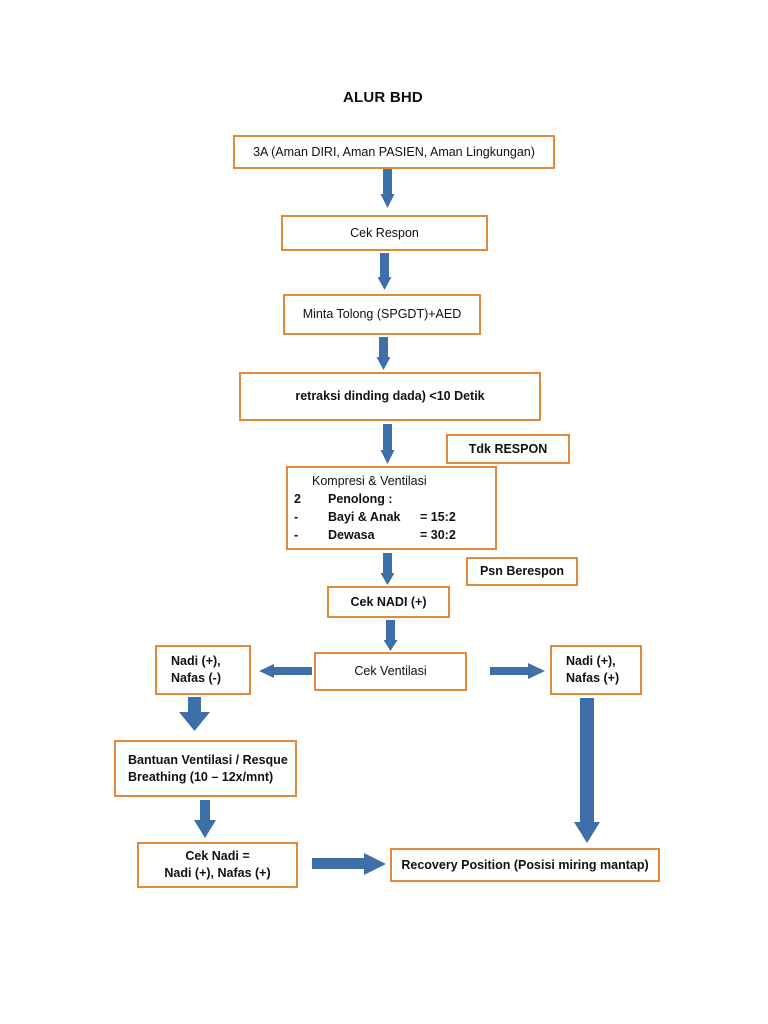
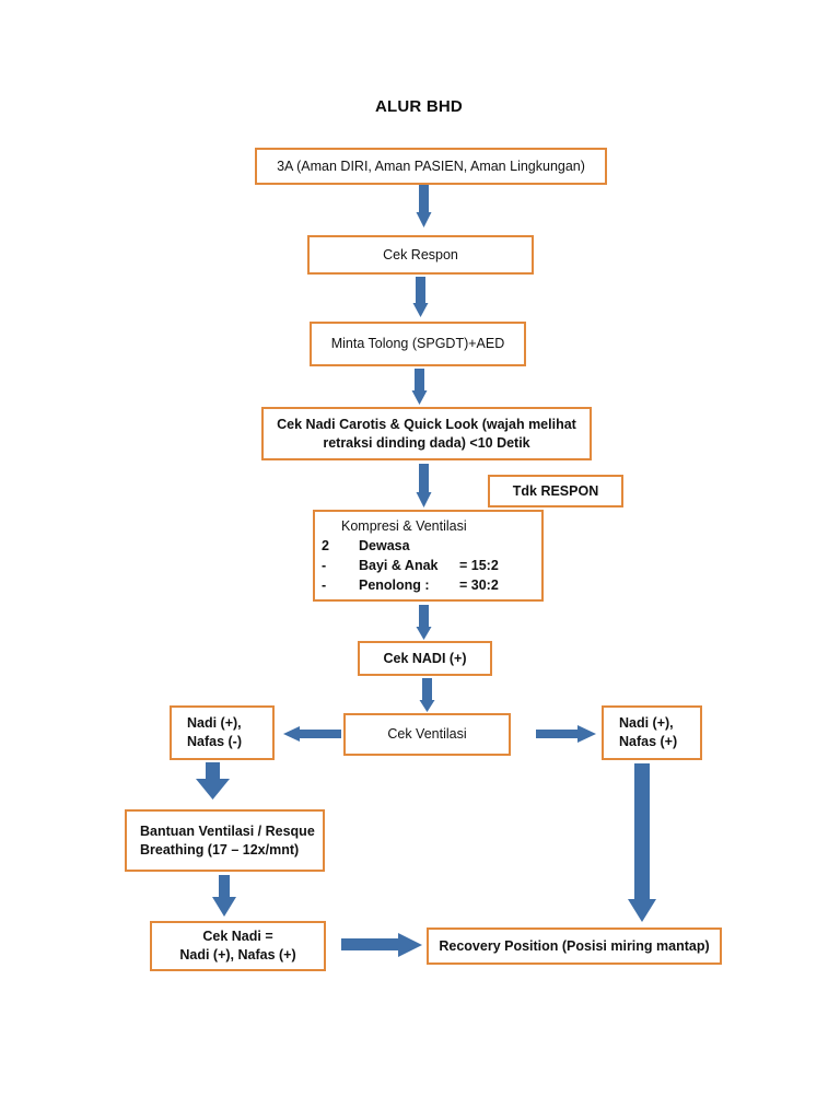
  ALUR BHD
  3A (Aman DIRI, Aman PASIEN, Aman Lingkungan)
  Cek Respon
  Minta Tolong (SPGDT)+AED
+ Cek Nadi Carotis & Quick Look (wajah melihat
  retraksi dinding dada) <10 Detik
  Tdk RESPON
  Kompresi & Ventilasi
- 2 Penolong :
+ 2 Dewasa
  - Bayi & Anak = 15:2
- - Dewasa = 30:2
+ - Penolong : = 30:2
- Psn Berespon
  Cek NADI (+)
  Nadi (+),
  Nafas (-)
  Cek Ventilasi
  Nadi (+),
  Nafas (+)
  Bantuan Ventilasi / Resque
- Breathing (10 – 12x/mnt)
+ Breathing (17 – 12x/mnt)
  Cek Nadi =
  Nadi (+), Nafas (+)
  Recovery Position (Posisi miring mantap)
